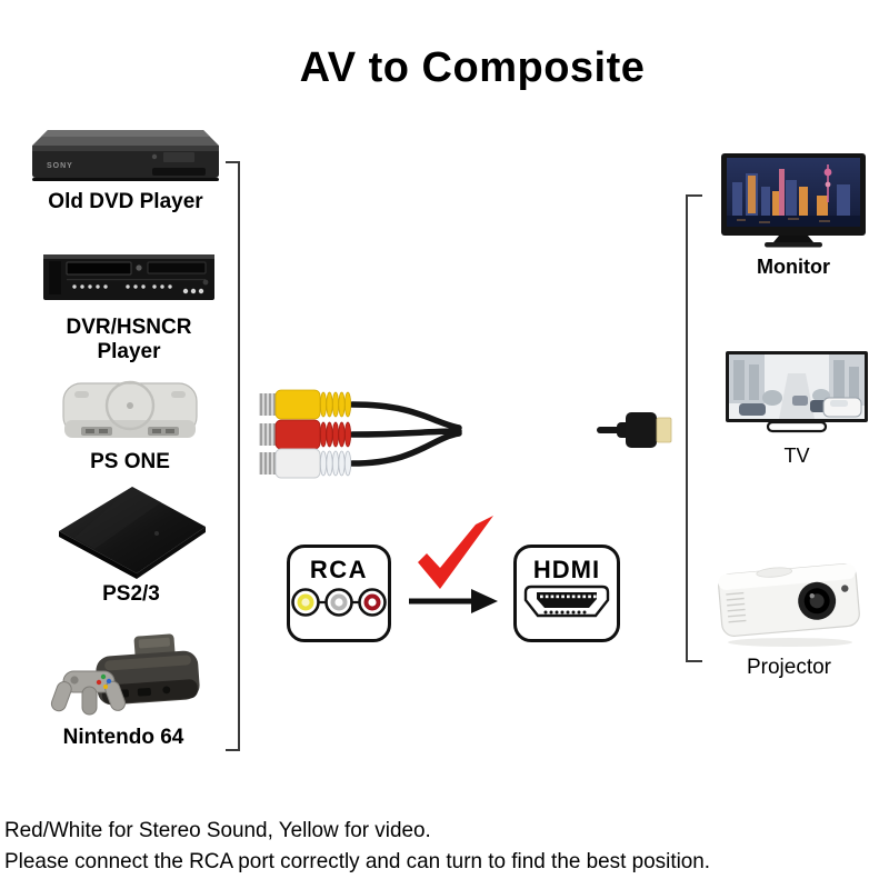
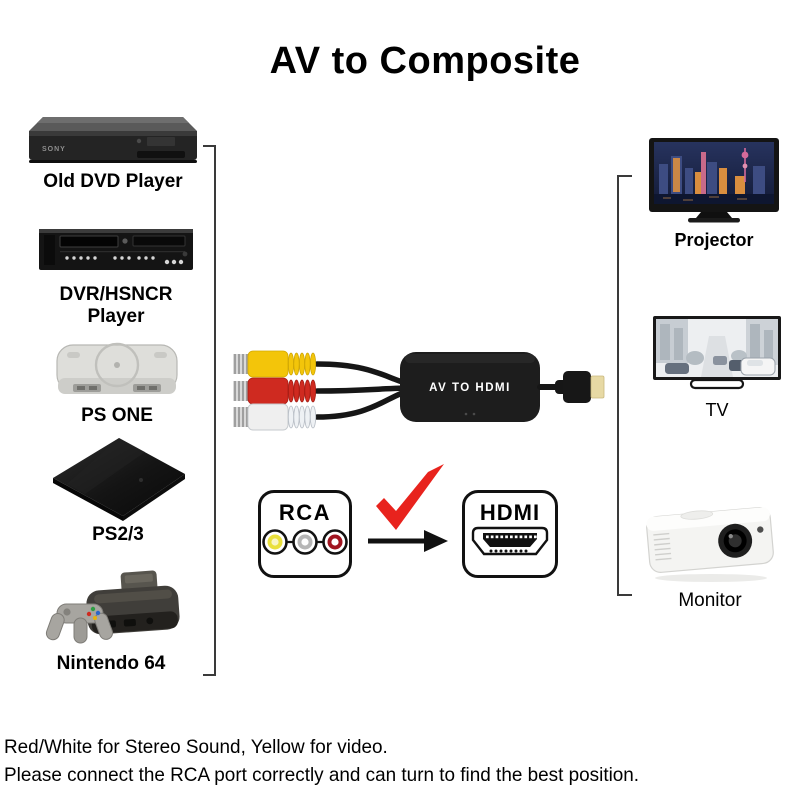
  AV to Composite
  Old DVD Player
  DVR/HSNCR Player
  PS ONE
  PS2/3
  Nintendo 64
+ AV TO HDMI
  RCA
  HDMI
- Monitor
+ Projector
  TV
- Projector
+ Monitor
  Red/White for Stereo Sound, Yellow for video.
  Please connect the RCA port correctly and can turn to find the best position.
